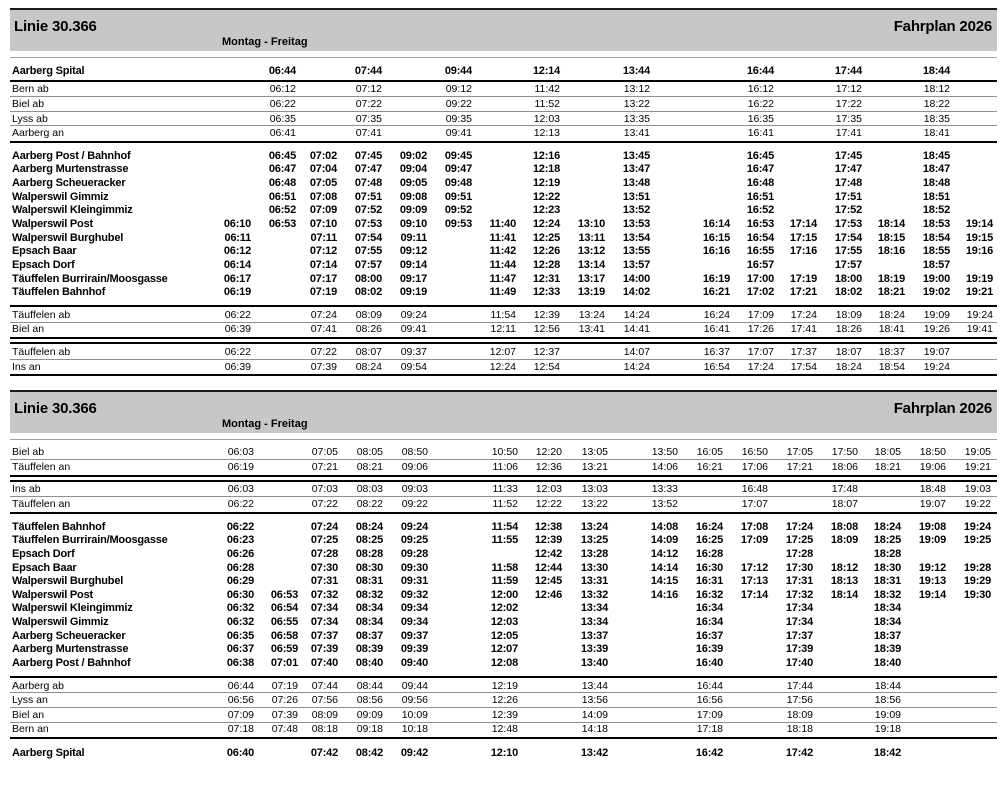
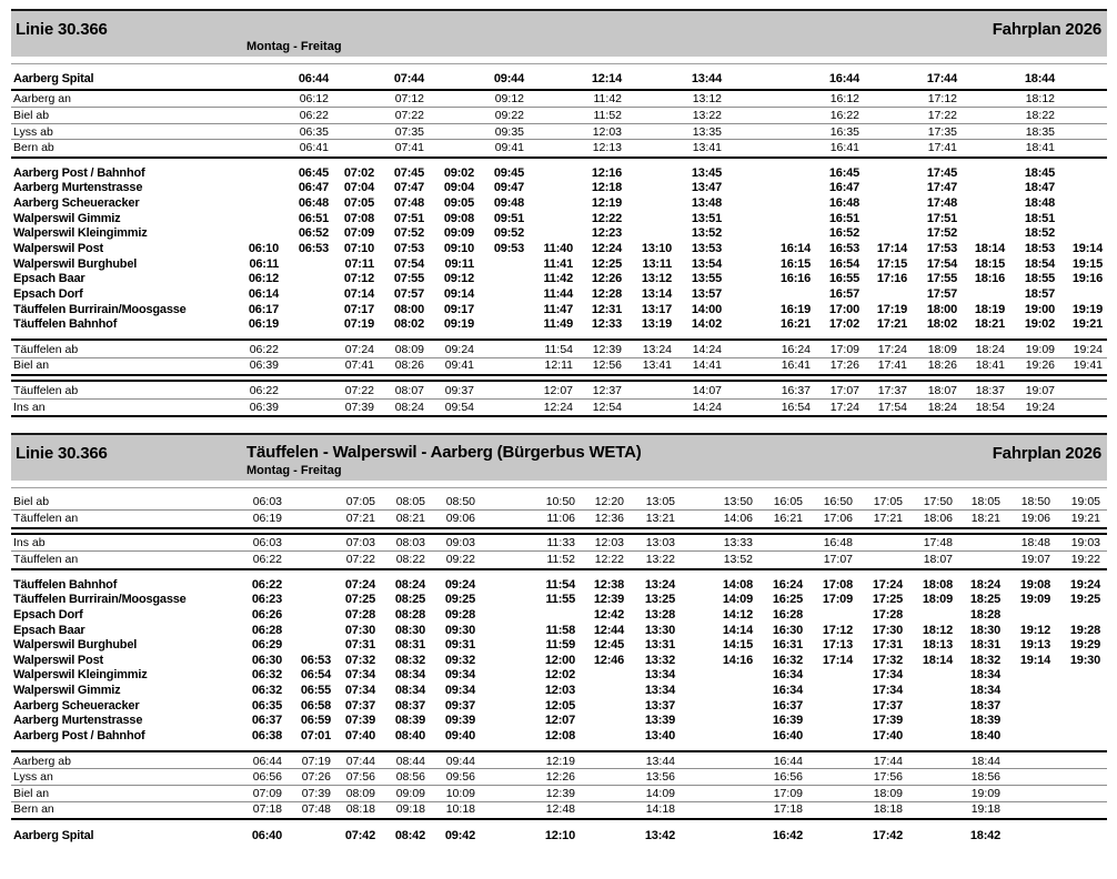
  Linie 30.366
  Montag - Freitag
  Fahrplan 2026
  Aarberg Spital
  06:44
  07:44
  09:44
  12:14
  13:44
  16:44
  17:44
  18:44
- Bern ab
+ Aarberg an
  06:12
  07:12
  09:12
  11:42
  13:12
  16:12
  17:12
  18:12
  Biel ab
  06:22
  07:22
  09:22
  11:52
  13:22
  16:22
  17:22
  18:22
  Lyss ab
  06:35
  07:35
  09:35
  12:03
  13:35
  16:35
  17:35
  18:35
- Aarberg an
+ Bern ab
  06:41
  07:41
  09:41
  12:13
  13:41
  16:41
  17:41
  18:41
  Aarberg Post / Bahnhof
  06:45
  07:02
  07:45
  09:02
  09:45
  12:16
  13:45
  16:45
  17:45
  18:45
  Aarberg Murtenstrasse
  06:47
  07:04
  07:47
  09:04
  09:47
  12:18
  13:47
  16:47
  17:47
  18:47
  Aarberg Scheueracker
  06:48
  07:05
  07:48
  09:05
  09:48
  12:19
  13:48
  16:48
  17:48
  18:48
  Walperswil Gimmiz
  06:51
  07:08
  07:51
  09:08
  09:51
  12:22
  13:51
  16:51
  17:51
  18:51
  Walperswil Kleingimmiz
  06:52
  07:09
  07:52
  09:09
  09:52
  12:23
  13:52
  16:52
  17:52
  18:52
  Walperswil Post
  06:10
  06:53
  07:10
  07:53
  09:10
  09:53
  11:40
  12:24
  13:10
  13:53
  16:14
  16:53
  17:14
  17:53
  18:14
  18:53
  19:14
  Walperswil Burghubel
  06:11
  07:11
  07:54
  09:11
  11:41
  12:25
  13:11
  13:54
  16:15
  16:54
  17:15
  17:54
  18:15
  18:54
  19:15
  Epsach Baar
  06:12
  07:12
  07:55
  09:12
  11:42
  12:26
  13:12
  13:55
  16:16
  16:55
  17:16
  17:55
  18:16
  18:55
  19:16
  Epsach Dorf
  06:14
  07:14
  07:57
  09:14
  11:44
  12:28
  13:14
  13:57
  16:57
  17:57
  18:57
  Täuffelen Burrirain/Moosgasse
  06:17
  07:17
  08:00
  09:17
  11:47
  12:31
  13:17
  14:00
  16:19
  17:00
  17:19
  18:00
  18:19
  19:00
  19:19
  Täuffelen Bahnhof
  06:19
  07:19
  08:02
  09:19
  11:49
  12:33
  13:19
  14:02
  16:21
  17:02
  17:21
  18:02
  18:21
  19:02
  19:21
  Täuffelen ab
  06:22
  07:24
  08:09
  09:24
  11:54
  12:39
  13:24
  14:24
  16:24
  17:09
  17:24
  18:09
  18:24
  19:09
  19:24
  Biel an
  06:39
  07:41
  08:26
  09:41
  12:11
  12:56
  13:41
  14:41
  16:41
  17:26
  17:41
  18:26
  18:41
  19:26
  19:41
  Täuffelen ab
  06:22
  07:22
  08:07
  09:37
  12:07
  12:37
  14:07
  16:37
  17:07
  17:37
  18:07
  18:37
  19:07
  Ins an
  06:39
  07:39
  08:24
  09:54
  12:24
  12:54
  14:24
  16:54
  17:24
  17:54
  18:24
  18:54
  19:24
  Linie 30.366
+ Täuffelen - Walperswil - Aarberg (Bürgerbus WETA)
  Montag - Freitag
  Fahrplan 2026
  Biel ab
  06:03
  07:05
  08:05
  08:50
  10:50
  12:20
  13:05
  13:50
  16:05
  16:50
  17:05
  17:50
  18:05
  18:50
  19:05
  Täuffelen an
  06:19
  07:21
  08:21
  09:06
  11:06
  12:36
  13:21
  14:06
  16:21
  17:06
  17:21
  18:06
  18:21
  19:06
  19:21
  Ins ab
  06:03
  07:03
  08:03
  09:03
  11:33
  12:03
  13:03
  13:33
  16:48
  17:48
  18:48
  19:03
  Täuffelen an
  06:22
  07:22
  08:22
  09:22
  11:52
  12:22
  13:22
  13:52
  17:07
  18:07
  19:07
  19:22
  Täuffelen Bahnhof
  06:22
  07:24
  08:24
  09:24
  11:54
  12:38
  13:24
  14:08
  16:24
  17:08
  17:24
  18:08
  18:24
  19:08
  19:24
  Täuffelen Burrirain/Moosgasse
  06:23
  07:25
  08:25
  09:25
  11:55
  12:39
  13:25
  14:09
  16:25
  17:09
  17:25
  18:09
  18:25
  19:09
  19:25
  Epsach Dorf
  06:26
  07:28
  08:28
  09:28
  12:42
  13:28
  14:12
  16:28
  17:28
  18:28
  Epsach Baar
  06:28
  07:30
  08:30
  09:30
  11:58
  12:44
  13:30
  14:14
  16:30
  17:12
  17:30
  18:12
  18:30
  19:12
  19:28
  Walperswil Burghubel
  06:29
  07:31
  08:31
  09:31
  11:59
  12:45
  13:31
  14:15
  16:31
  17:13
  17:31
  18:13
  18:31
  19:13
  19:29
  Walperswil Post
  06:30
  06:53
  07:32
  08:32
  09:32
  12:00
  12:46
  13:32
  14:16
  16:32
  17:14
  17:32
  18:14
  18:32
  19:14
  19:30
  Walperswil Kleingimmiz
  06:32
  06:54
  07:34
  08:34
  09:34
  12:02
  13:34
  16:34
  17:34
  18:34
  Walperswil Gimmiz
  06:32
  06:55
  07:34
  08:34
  09:34
  12:03
  13:34
  16:34
  17:34
  18:34
  Aarberg Scheueracker
  06:35
  06:58
  07:37
  08:37
  09:37
  12:05
  13:37
  16:37
  17:37
  18:37
  Aarberg Murtenstrasse
  06:37
  06:59
  07:39
  08:39
  09:39
  12:07
  13:39
  16:39
  17:39
  18:39
  Aarberg Post / Bahnhof
  06:38
  07:01
  07:40
  08:40
  09:40
  12:08
  13:40
  16:40
  17:40
  18:40
  Aarberg ab
  06:44
  07:19
  07:44
  08:44
  09:44
  12:19
  13:44
  16:44
  17:44
  18:44
  Lyss an
  06:56
  07:26
  07:56
  08:56
  09:56
  12:26
  13:56
  16:56
  17:56
  18:56
  Biel an
  07:09
  07:39
  08:09
  09:09
  10:09
  12:39
  14:09
  17:09
  18:09
  19:09
  Bern an
  07:18
  07:48
  08:18
  09:18
  10:18
  12:48
  14:18
  17:18
  18:18
  19:18
  Aarberg Spital
  06:40
  07:42
  08:42
  09:42
  12:10
  13:42
  16:42
  17:42
  18:42
